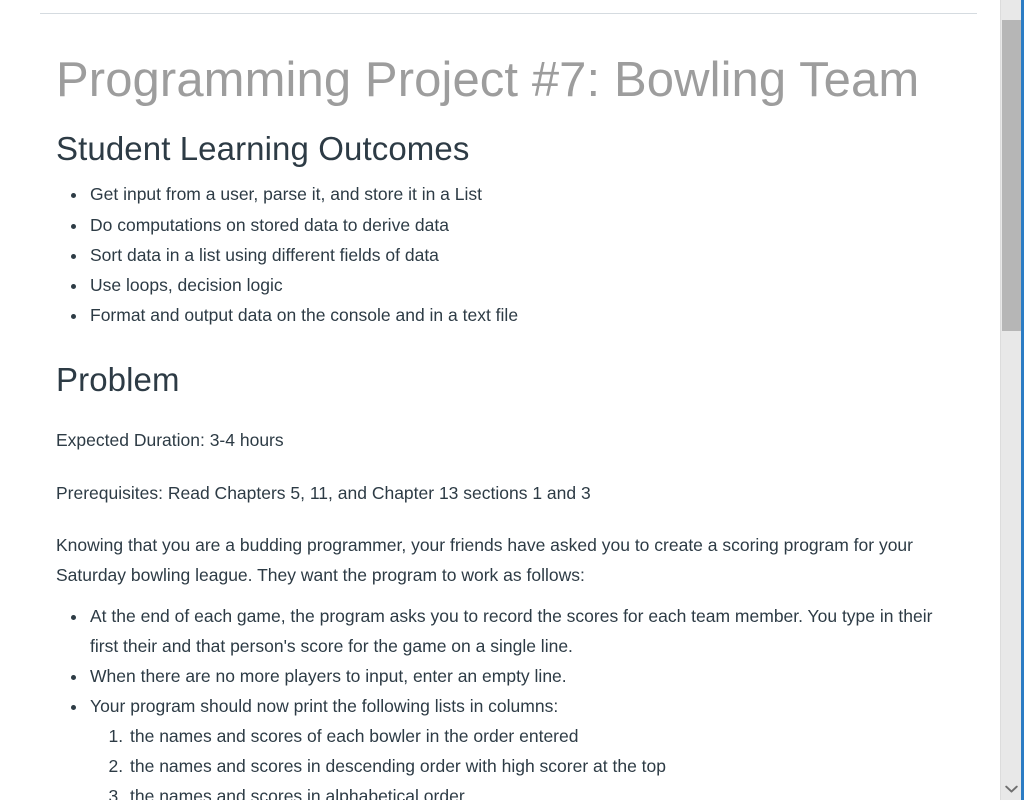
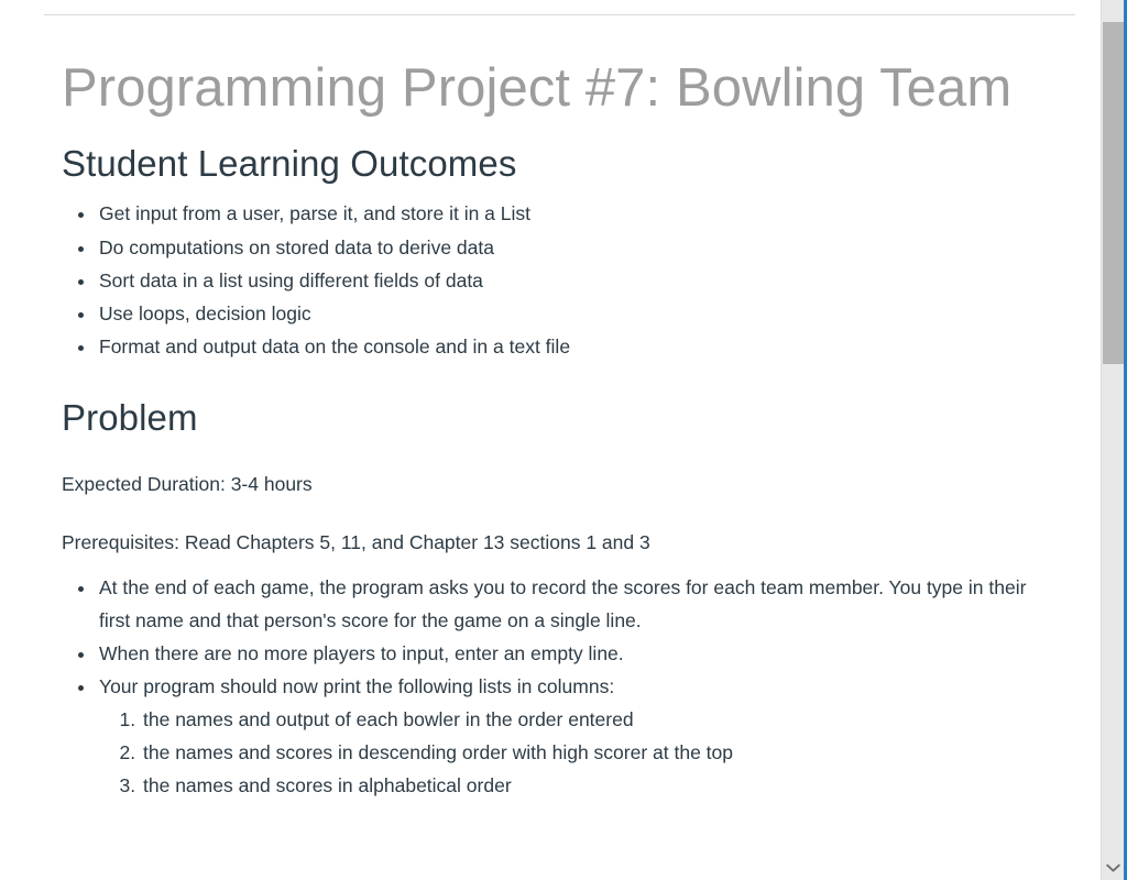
  Programming Project #7: Bowling Team
  Student Learning Outcomes
  Get input from a user, parse it, and store it in a List
  Do computations on stored data to derive data
  Sort data in a list using different fields of data
  Use loops, decision logic
  Format and output data on the console and in a text file
  Problem
  Expected Duration: 3-4 hours
  Prerequisites: Read Chapters 5, 11, and Chapter 13 sections 1 and 3
- Knowing that you are a budding programmer, your friends have asked you to create a scoring program for your Saturday bowling league. They want the program to work as follows:
- At the end of each game, the program asks you to record the scores for each team member. You type in their first their and that person's score for the game on a single line.
+ At the end of each game, the program asks you to record the scores for each team member. You type in their first name and that person's score for the game on a single line.
  When there are no more players to input, enter an empty line.
  Your program should now print the following lists in columns:
- the names and scores of each bowler in the order entered
+ the names and output of each bowler in the order entered
  the names and scores in descending order with high scorer at the top
  the names and scores in alphabetical order
